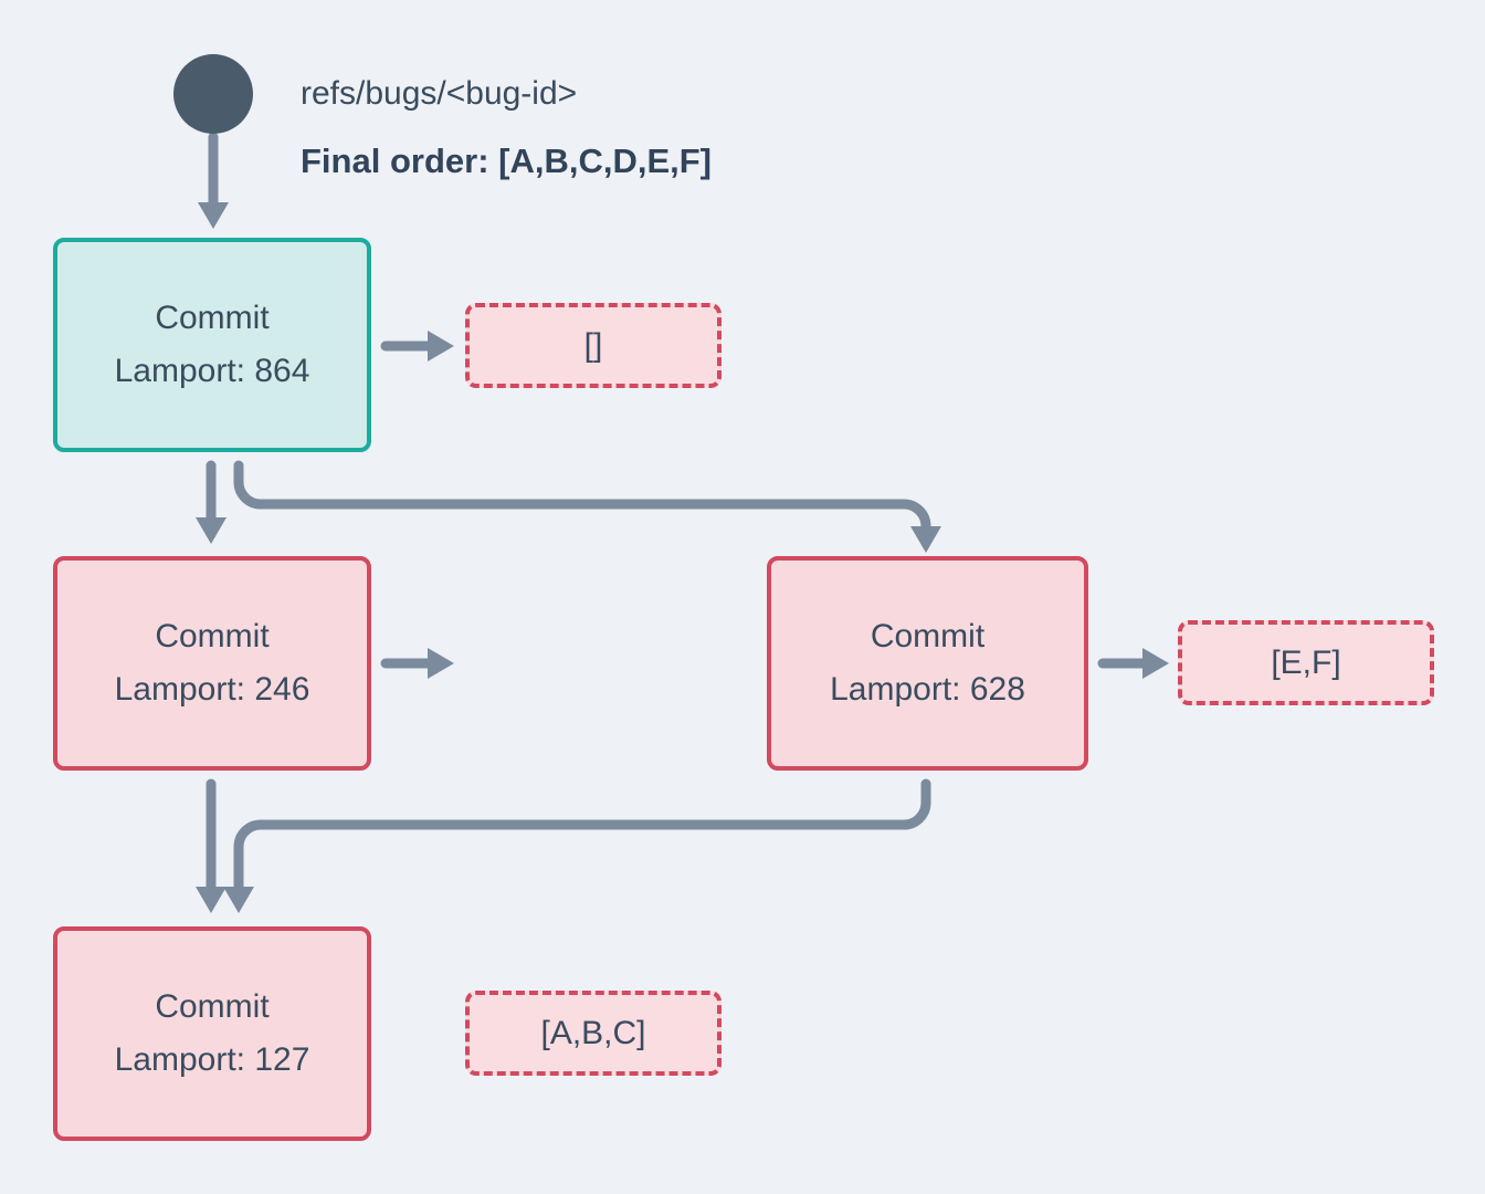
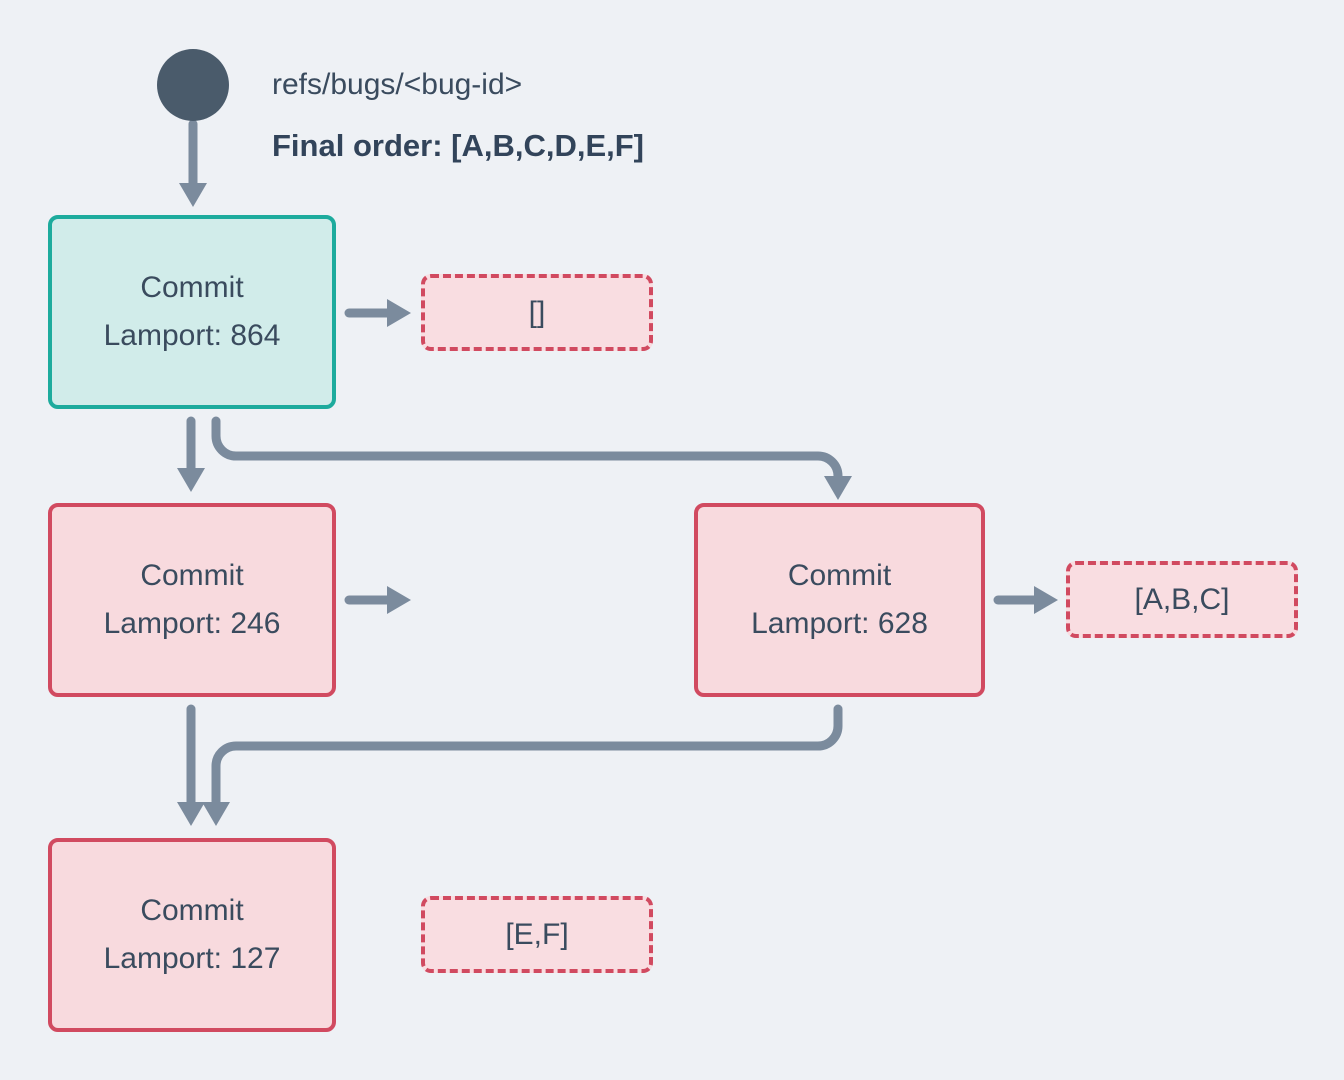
  refs/bugs/<bug-id>
  Final order: [A,B,C,D,E,F]
  Commit
  Lamport: 864
  []
  Commit
  Lamport: 246
  Commit
  Lamport: 628
- [E,F]
+ [A,B,C]
  Commit
  Lamport: 127
- [A,B,C]
+ [E,F]
